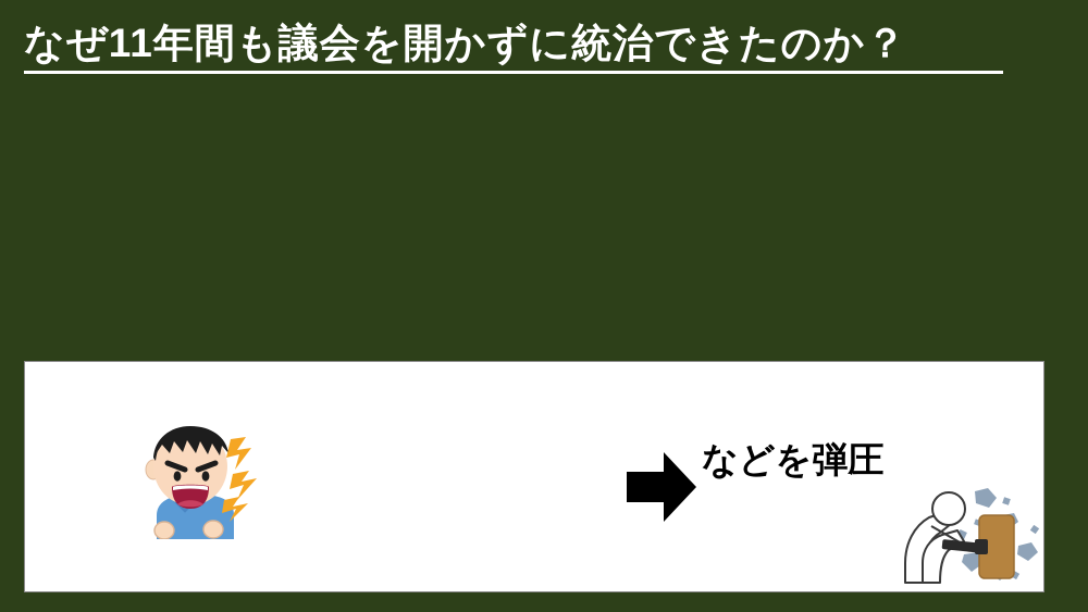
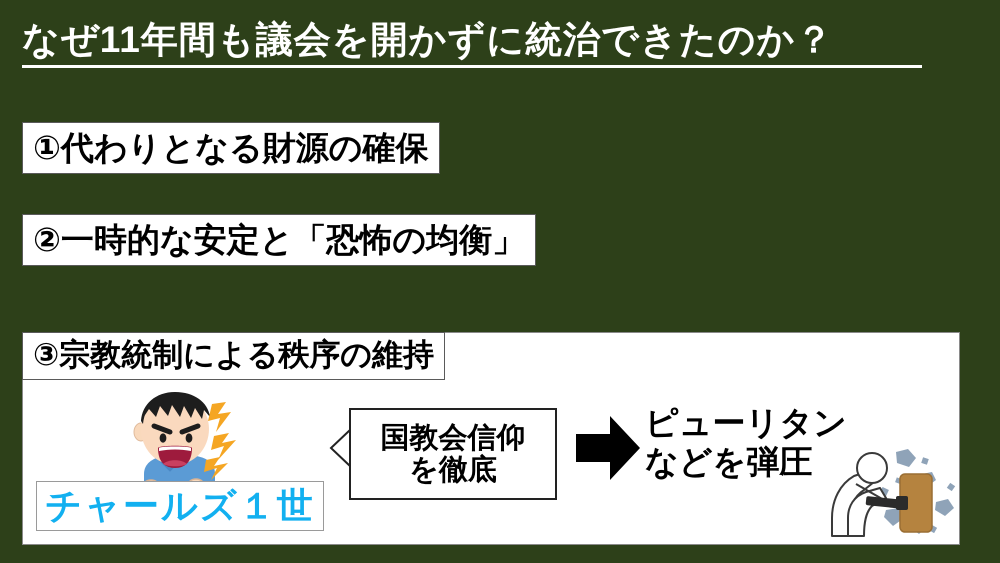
  なぜ11年間も議会を開かずに統治できたのか？
+ ①代わりとなる財源の確保
+ ②一時的な安定と「恐怖の均衡」
+ ③宗教統制による秩序の維持
+ チャールズ１世
+ 国教会信仰
+ を徹底
+ ピューリタン
  などを弾圧
